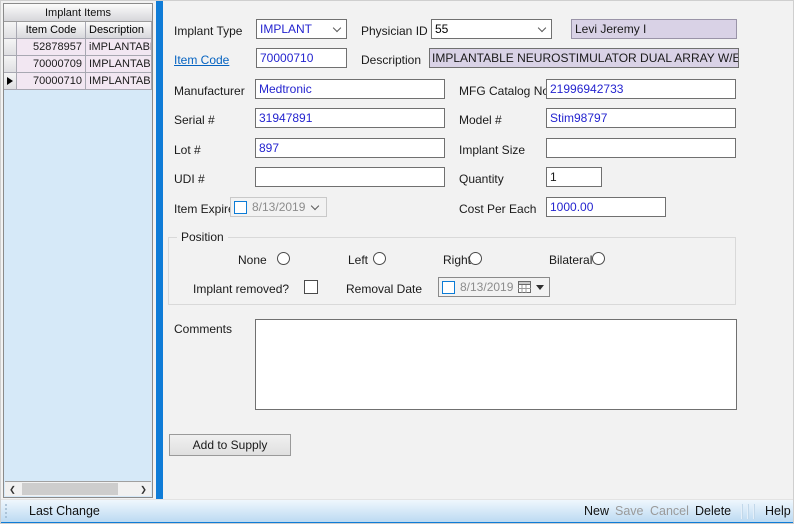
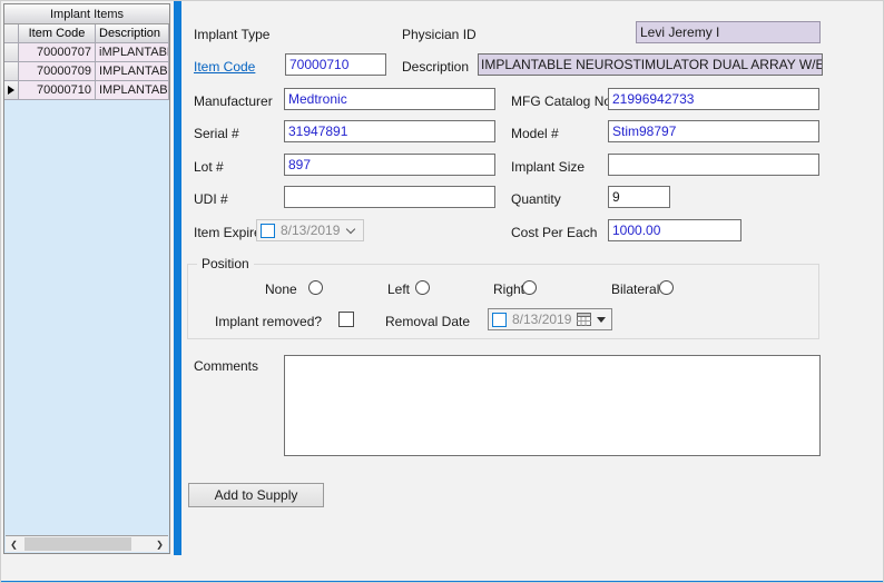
  Implant Items
  Item Code
  Description
- 52878957
+ 70000707
  iMPLANTAB
  70000709
  IMPLANTAB
  70000710
  IMPLANTAB
  ❮
  ❯
  Implant Type
- IMPLANT
  Physician ID
- 55
  Levi Jeremy I
  Item Code
  70000710
  Description
  IMPLANTABLE NEUROSTIMULATOR DUAL ARRAY W/E
  Manufacturer
  Medtronic
  MFG Catalog N
  21996942733
  Serial #
  31947891
  Model #
  Stim98797
  Lot #
  897
  Implant Size
  UDI #
  Quantity
- 1
+ 9
  8/13/2019
  Cost Per Each
  1000.00
  Position
  None
  Left
  Righ
  Bilateral
  Implant removed?
  Removal Date
  8/13/2019
  Comments
  Add to Supply
- Last Change
- New
- Save
- Cancel
- Delete
- Help
